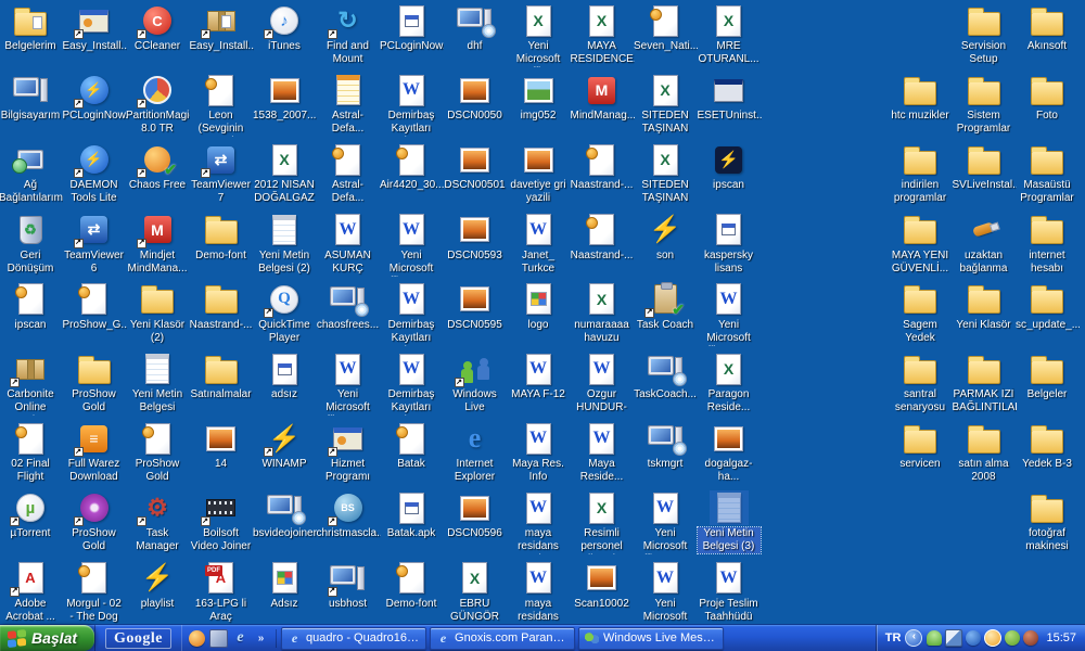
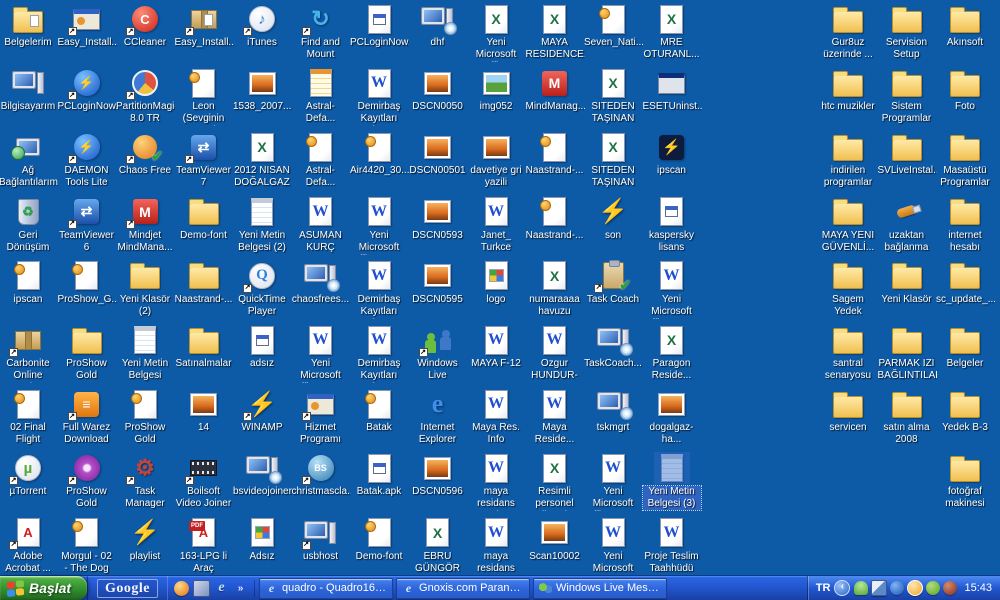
  Belgelerim
  Easy_Install..
  C
  CCleaner
  Easy_Install..
  ♪
  iTunes
  ↻
  Find and Mount
  PCLoginNow
  dhf
  X
  X
  MAYA RESIDENCE
  Seven_Nati...
  X
  MRE OTURANL...
  Bilgisayarım
  ⚡
  PCLoginNow
  PartitionMagi 8.0 TR
  Leon (Sevginin
  1538_2007...
  Astral-Defa...
  W
  Demirbaş Kayıtları
  DSCN0050
  img052
  M
  MindManag..
  X
  SİTEDEN TAŞINAN
  ESETUninst..
  Ağ Bağlantılarım
  ⚡
  DAEMON Tools Lite
  ✔
  Chaos Free
  ⇄
  TeamViewer 7
  X
  2012 NİSAN DOĞALGAZ
  Astral-Defa...
  Air4420_30...
  DSCN00501
  davetiye gri yazili
  Naastrand-...
  X
  SİTEDEN TAŞINAN
  ⚡
  ipscan
  ♻
  ⇄
  TeamViewer 6
  M
  Mindjet MindMana...
  Demo-font
  Yeni Metin Belgesi (2)
  W
  ASUMAN KURÇ
  W
  DSCN0593
  W
  Janet_ Turkce
  Naastrand-...
  ⚡
  son
  kaspersky lisans
  ipscan
  ProShow_G..
  Yeni Klasör (2)
  Naastrand-...
  Q
  QuickTime Player
  chaosfrees...
  W
  Demirbaş Kayıtları
  DSCN0595
  logo
  X
  numaraaaa havuzu
  ✔
  Task Coach
  W
  Yeni Metin Belgesi
  Satınalmalar
  adsız
  W
  W
  Demirbaş Kayıtları
  W
  MAYA F-12
  W
  Ozgur HUNDUR-
  TaskCoach...
  X
  Paragon Reside...
  02 Final Flight
  ≡
  Full Warez Download
  14
  ⚡
  WINAMP
  Hizmet Programı
  Batak
  e
  Internet Explorer
  W
  Maya Res. Info
  W
  Maya Reside...
  tskmgrt
  dogalgaz-ha...
  µ
  µTorrent
  ProShow Gold
  ⚙
  Task Manager
  Boilsoft Video Joiner
  bsvideojoiner
  BS
  christmascla.
  Batak.apk
  DSCN0596
  W
  X
  W
  Yeni Metin Belgesi (3)
  A
  Adobe Acrobat ...
  Morgul - 02 - The Dog
  ⚡
  playlist
  A
  Adsız
  usbhost
  Demo-font
  X
  EBRU GÜNGÖR
  W
  Scan10002
  W
  W
  Proje Teslim Taahhüdü
+ Gur8uz üzerinde ...
  Servision Setup
  Akınsoft
  htc muzikler
  Sistem Programlar
  Foto
  indirilen programlar
  SVLiveInstal.
  Masaüstü Programlar
  MAYA YENİ GÜVENLİ...
  uzaktan bağlanma
  internet hesabı
  Sagem Yedek
  Yeni Klasör
  sc_update_...
  santral senaryosu
  PARMAK İZİ BAĞLINTILA
  Belgeler
  servicen
  satın alma 2008
  Yedek B-3
  fotoğraf makinesi
  Başlat
  Google
  quadro - Quadro16x .
  Gnoxis.com Paranorm
  Windows Live Messe
  TR
  ‹
- 15:57
+ 15:43
